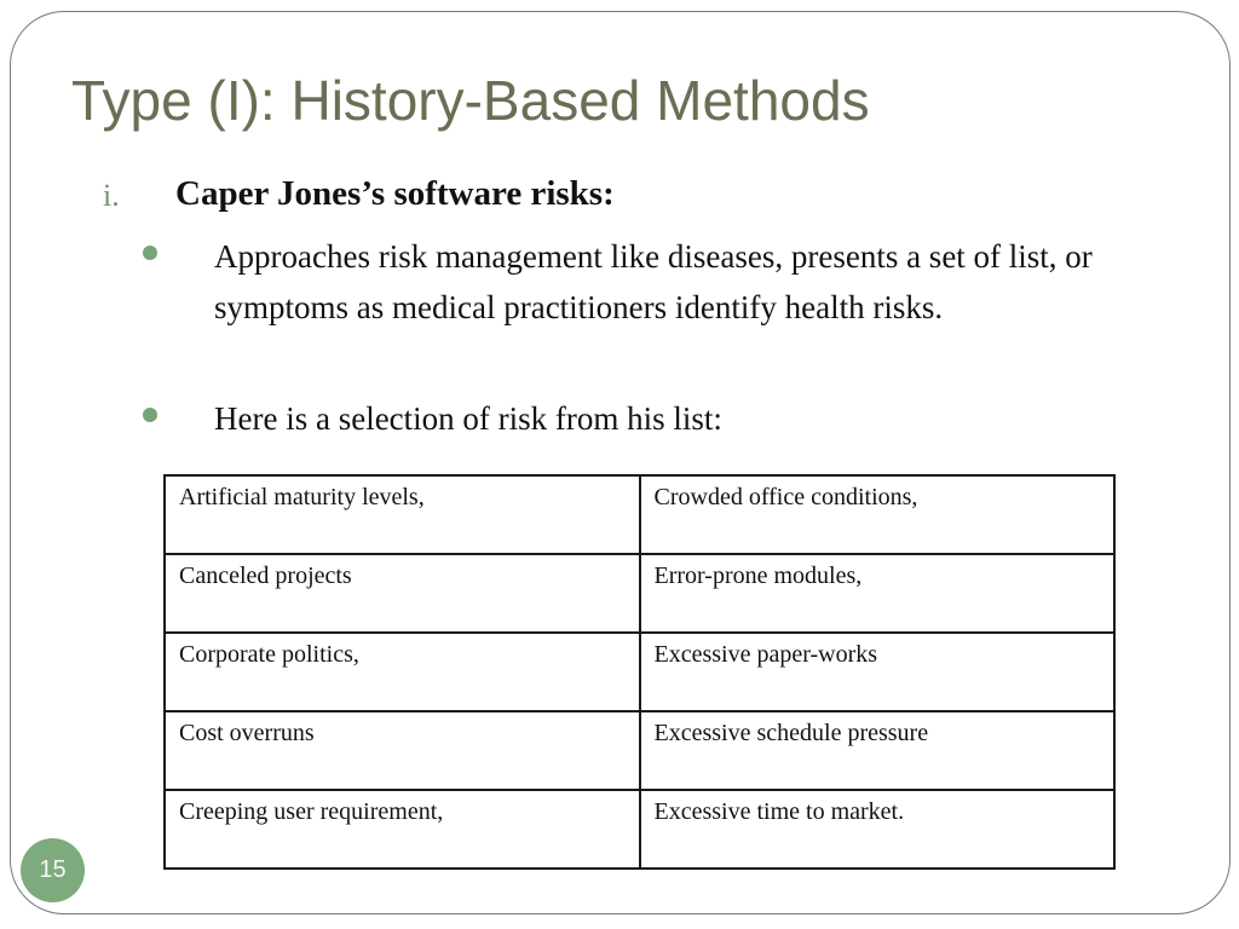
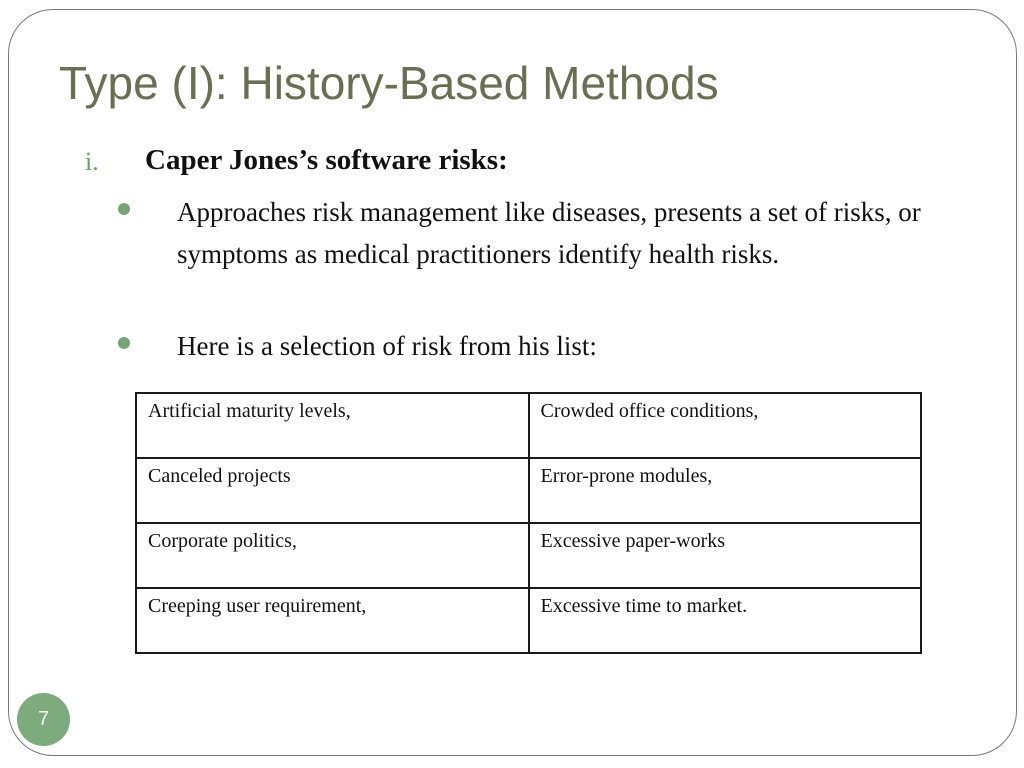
  Type (I): History-Based Methods
  i.
  Caper Jones’s software risks:
- Approaches risk management like diseases, presents a set of list, or symptoms as medical practitioners identify health risks.
+ Approaches risk management like diseases, presents a set of risks, or symptoms as medical practitioners identify health risks.
  Here is a selection of risk from his list:
  Artificial maturity levels,	Crowded office conditions,
  Canceled projects	Error-prone modules,
  Corporate politics,	Excessive paper-works
- Cost overruns	Excessive schedule pressure
  Creeping user requirement,	Excessive time to market.
- 15
+ 7
